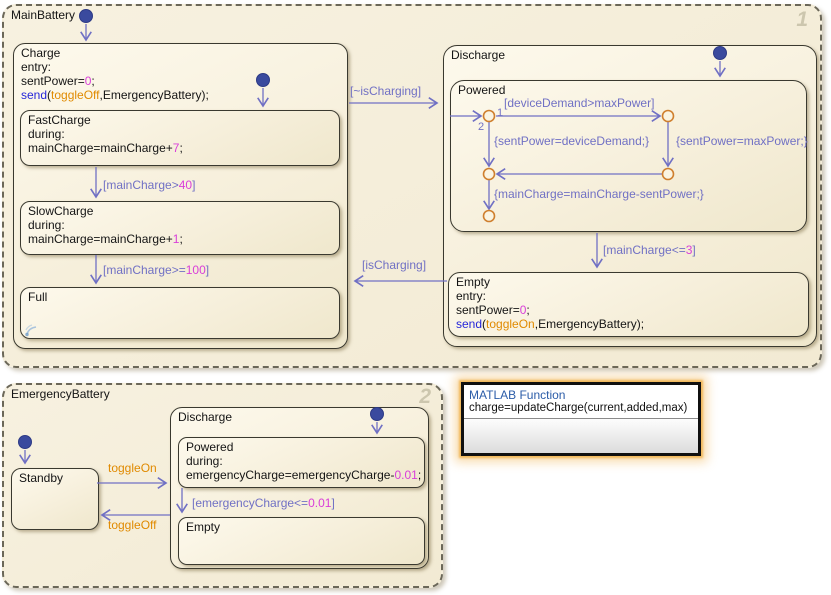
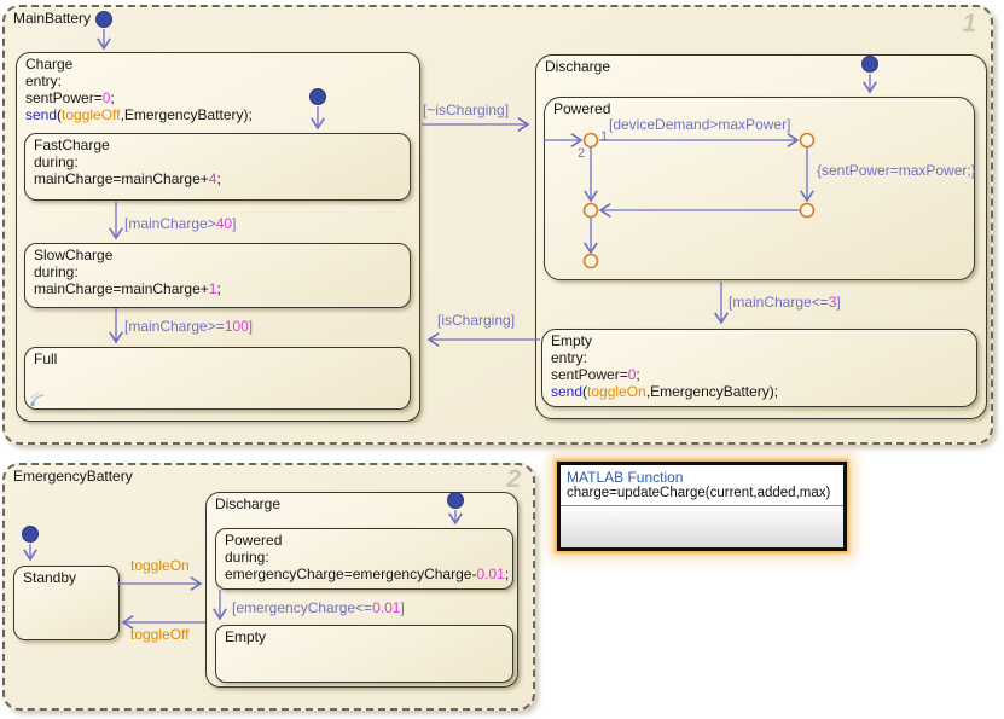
  MainBattery
  1
  Charge
  entry:
  sentPower=0;
  send(toggleOff,EmergencyBattery);
  FastCharge
  during:
- mainCharge=mainCharge+7;
+ mainCharge=mainCharge+4;
  SlowCharge
  during:
  mainCharge=mainCharge+1;
  Full
  Discharge
  Powered
  Empty
  entry:
  sentPower=0;
  send(toggleOn,EmergencyBattery);
  EmergencyBattery
  2
  Standby
  Discharge
  Powered
  during:
  emergencyCharge=emergencyCharge-0.01;
  Empty
  MATLAB Function
  charge=updateCharge(current,added,max)
  [~isCharging]
  [isCharging]
  [mainCharge>40]
  [mainCharge>=100]
  [mainCharge<=3]
  [deviceDemand>maxPower]
  1
  2
- {sentPower=deviceDemand;}
  {sentPower=maxPower;}
- {mainCharge=mainCharge-sentPower;}
  toggleOn
  toggleOff
  [emergencyCharge<=0.01]
